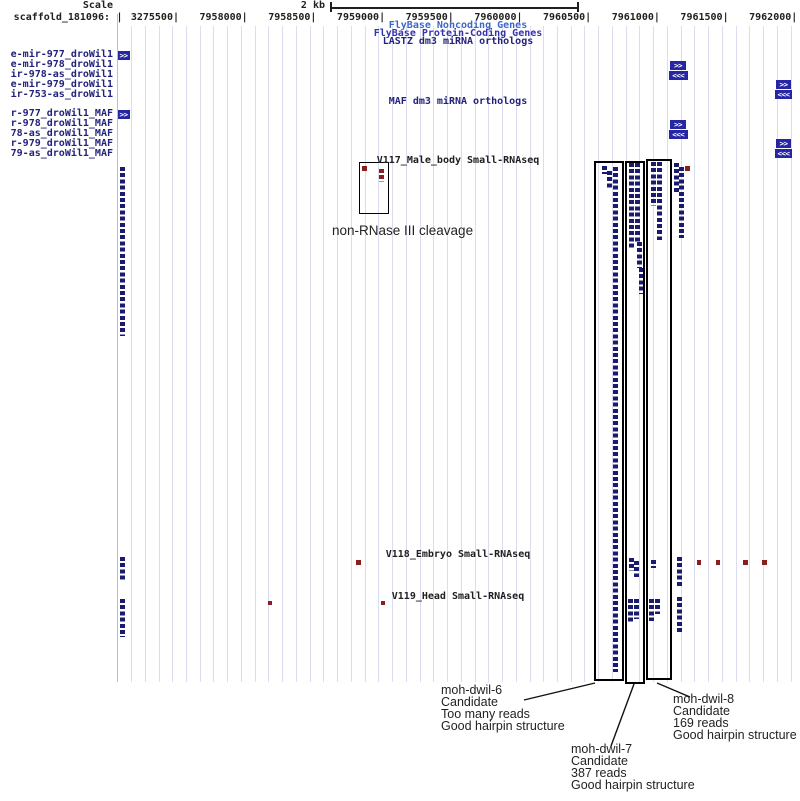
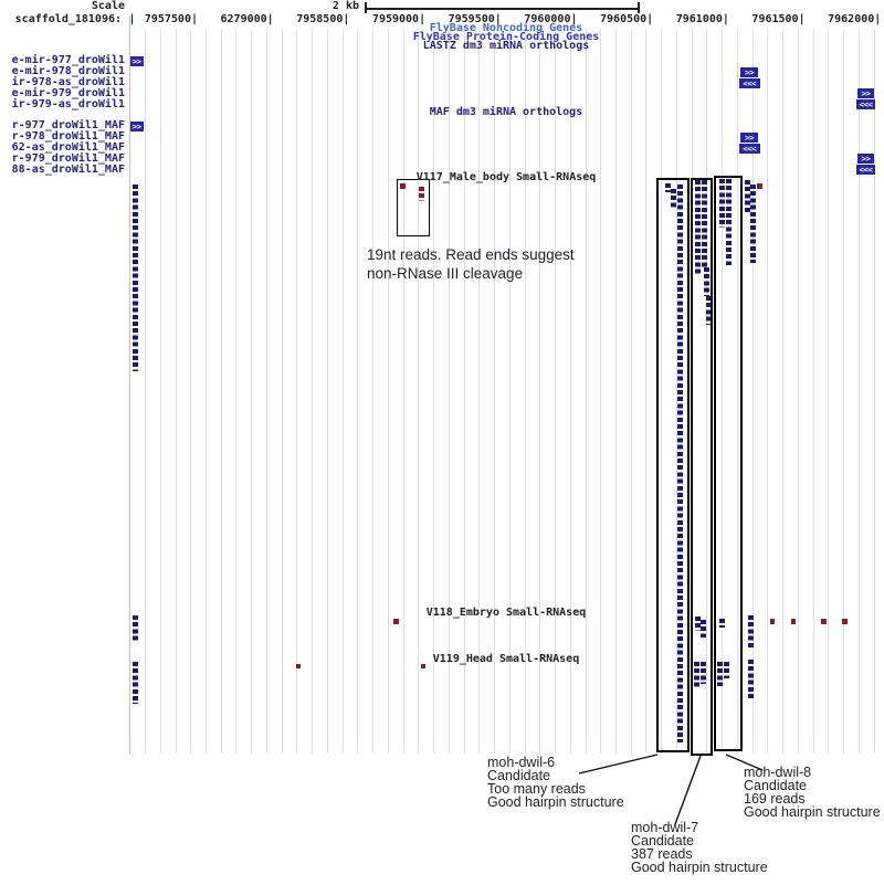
  Scale
  2 kb
  scaffold_181096:
  |
- 3275500|
+ 7957500|
- 7958000|
+ 6279000|
  7958500|
  7959000|
  7959500|
  7960000|
  7960500|
  7961000|
  7961500|
  7962000|
  >>
  >>
  <<<
  >>
  <<<
  >>
  >>
  <<<
  >>
  <<<
  FlyBase Noncoding Genes
  FlyBase Protein-Coding Genes
  LASTZ dm3 miRNA orthologs
  MAF dm3 miRNA orthologs
  V117_Male_body Small-RNAseq
  V118_Embryo Small-RNAseq
  V119_Head Small-RNAseq
  e-mir-977_droWil1
  e-mir-978_droWil1
  ir-978-as_droWil1
  e-mir-979_droWil1
- ir-753-as_droWil1
+ ir-979-as_droWil1
  r-977_droWil1_MAF
  r-978_droWil1_MAF
- 78-as_droWil1_MAF
+ 62-as_droWil1_MAF
  r-979_droWil1_MAF
- 79-as_droWil1_MAF
+ 88-as_droWil1_MAF
+ 19nt reads. Read ends suggest
  non-RNase III cleavage
  moh-dwil-6
  Candidate
  Too many reads
  Good hairpin structure
  moh-dwil-7
  Candidate
  387 reads
  Good hairpin structure
  moh-dwil-8
  Candidate
  169 reads
  Good hairpin structure
